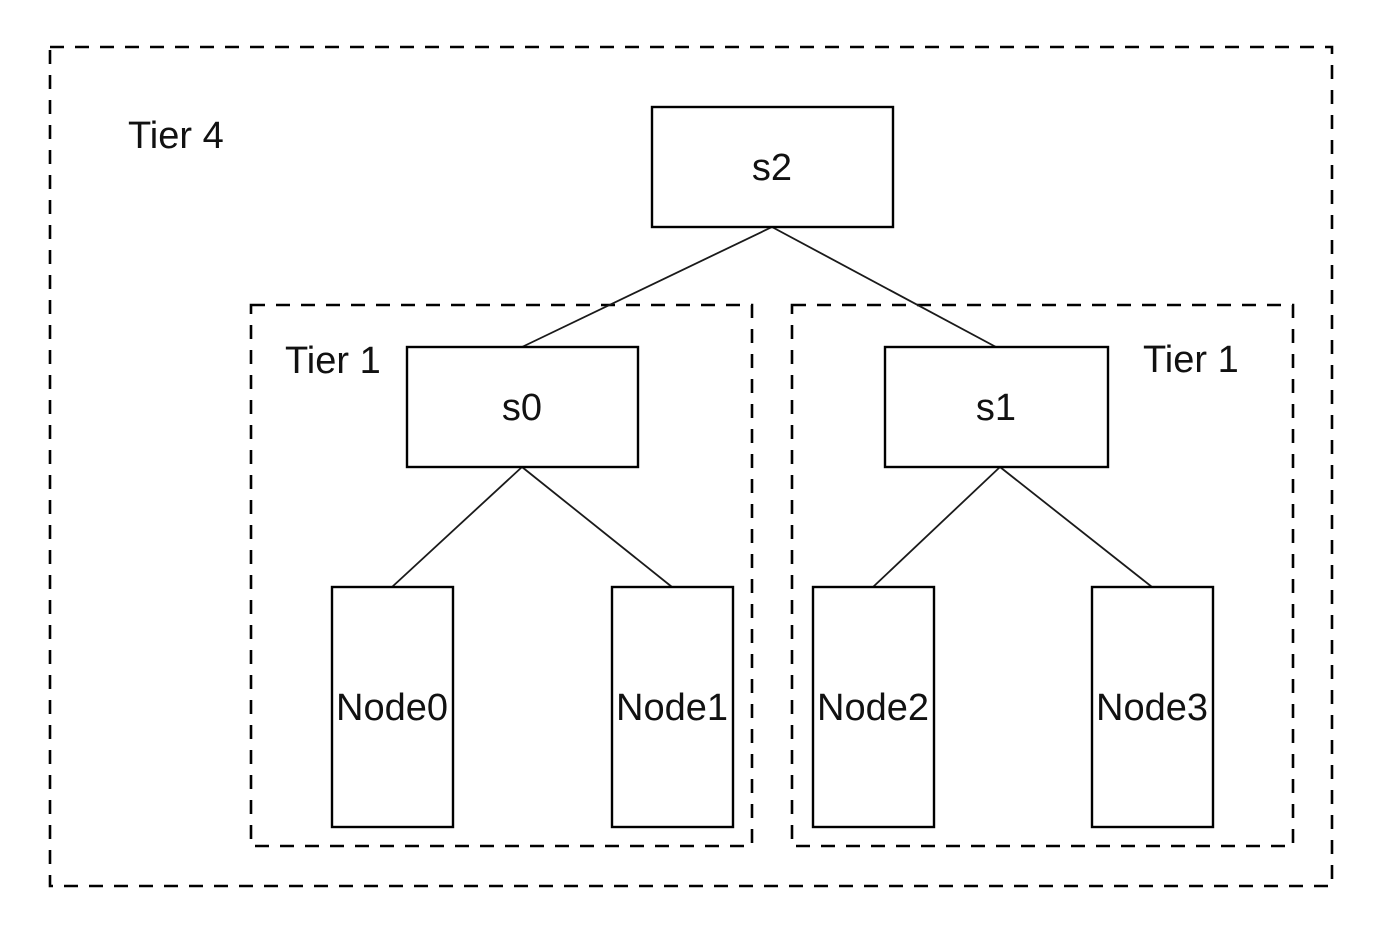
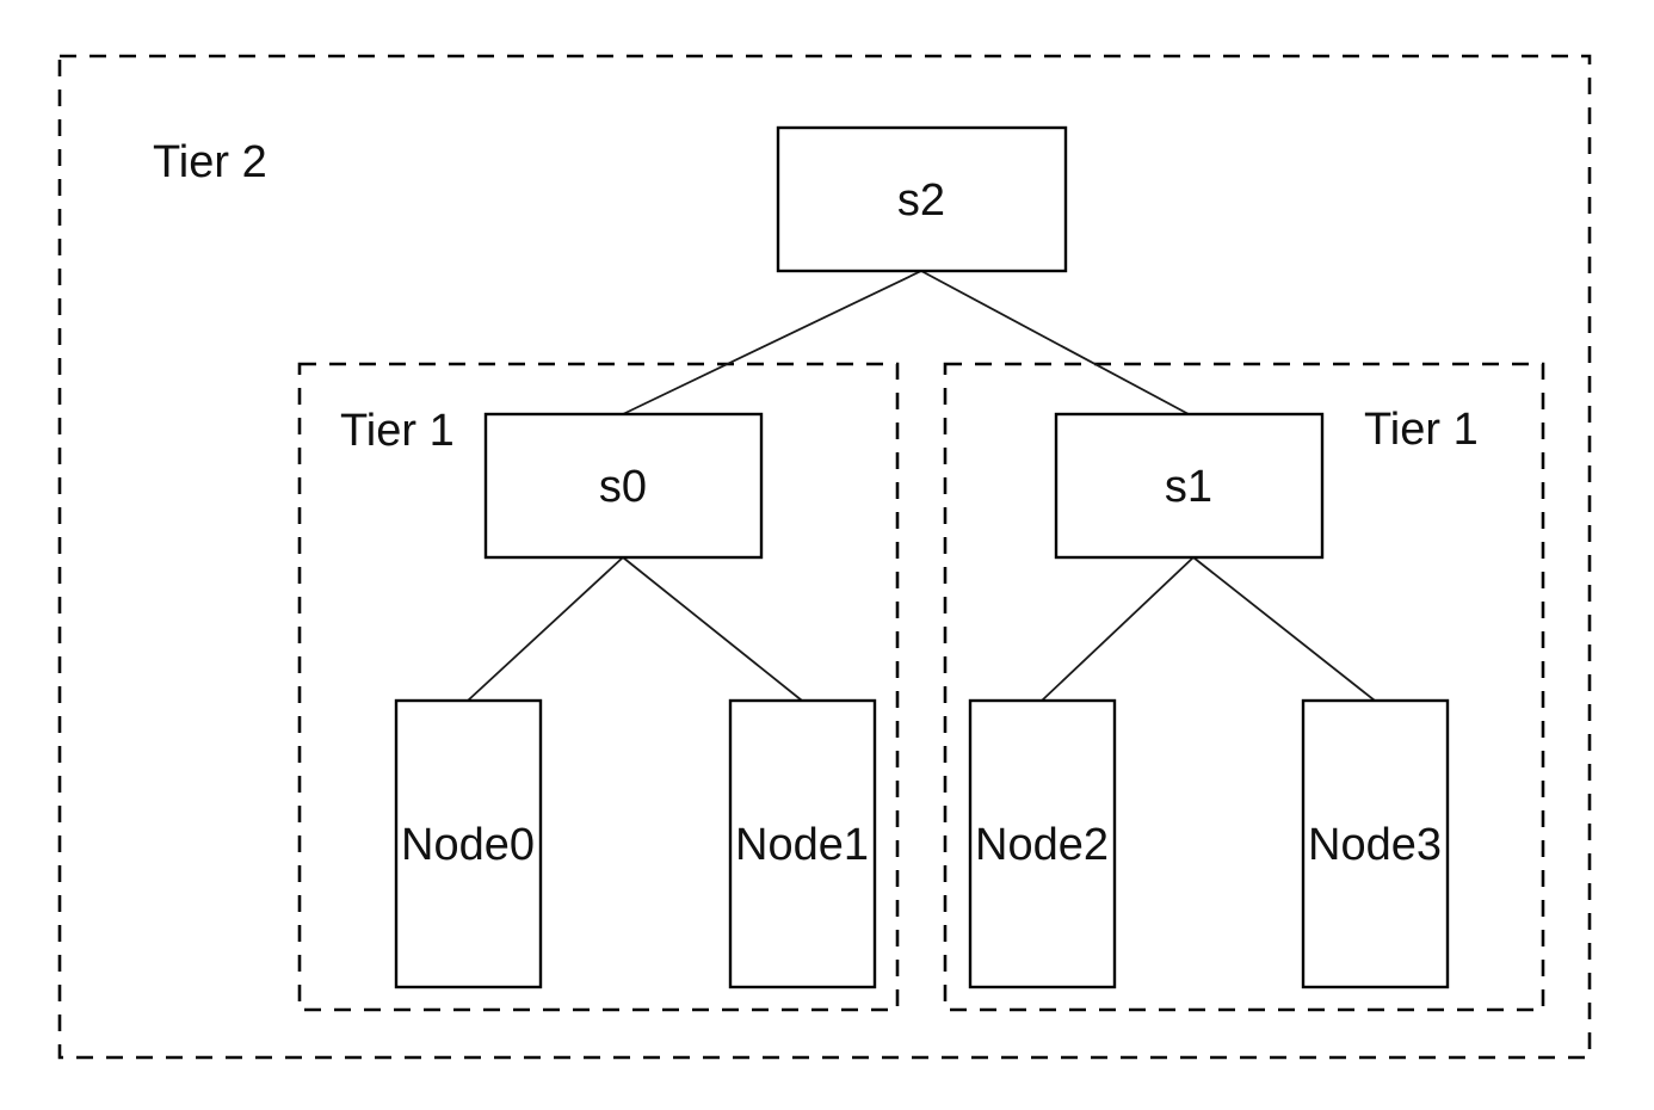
- Tier 4
+ Tier 2
  Tier 1
  Tier 1
  s2
  s0
  s1
  Node0
  Node1
  Node2
  Node3
